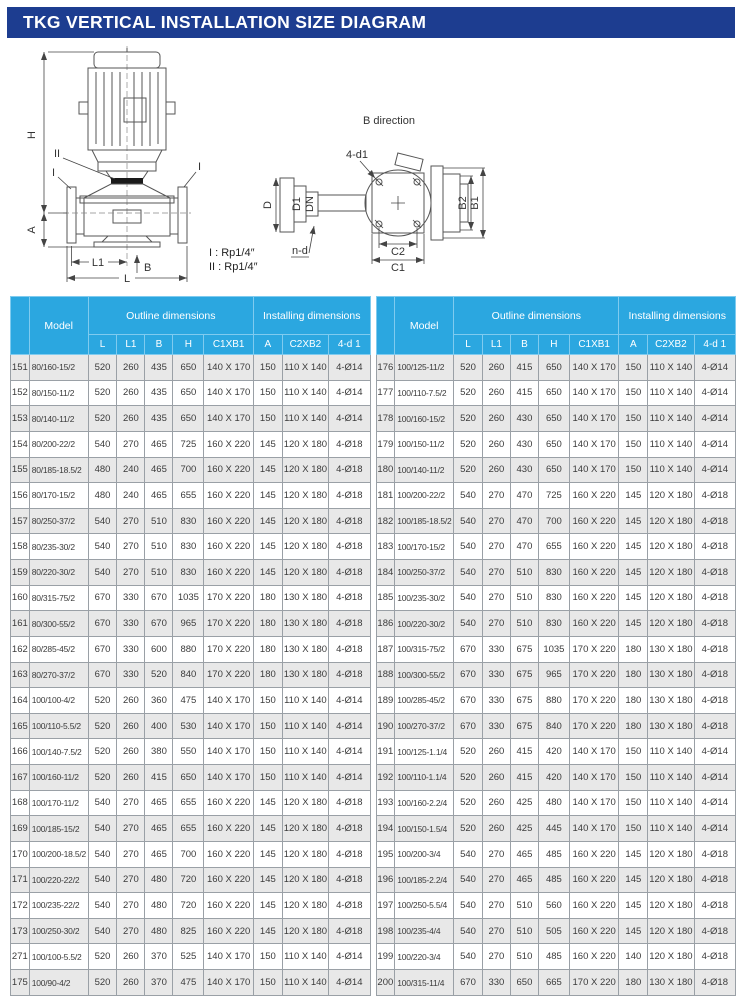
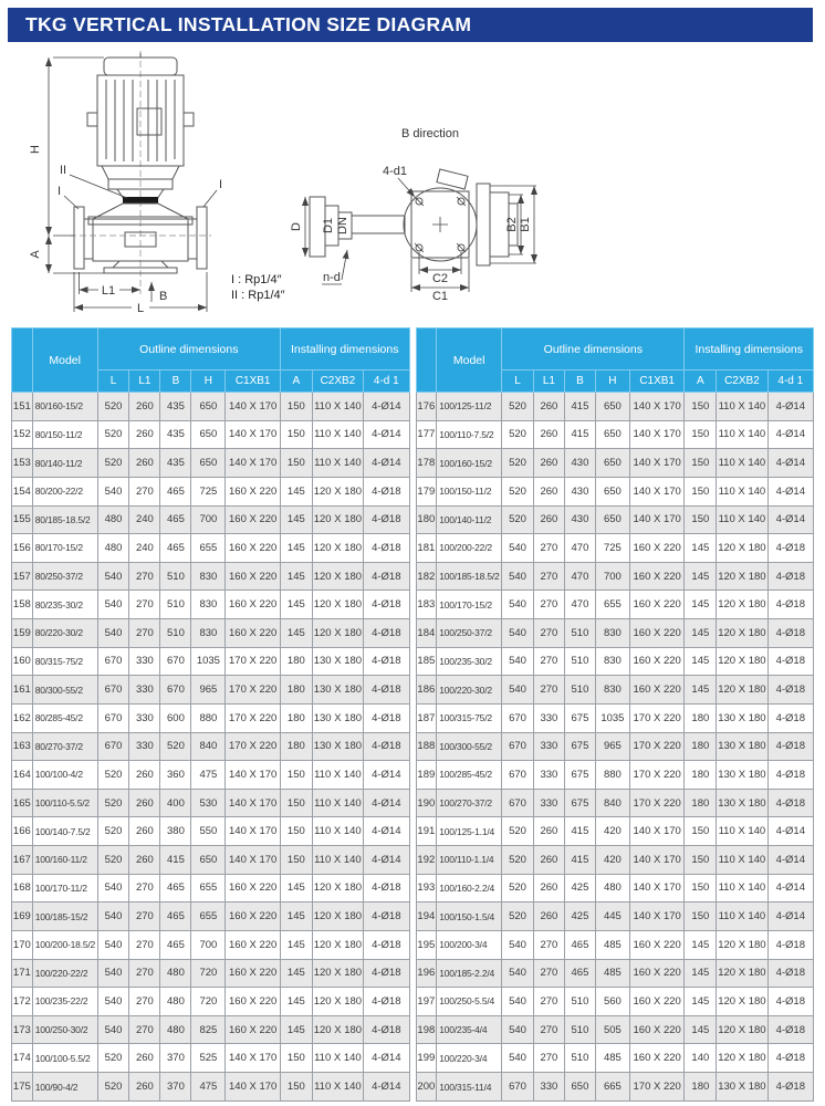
  TKG VERTICAL INSTALLATION SIZE DIAGRAM
  L1
  L
  B
  II
  I
  I
  B direction
  n-d
  4-d1
  C2
  C1
  I : Rp1/4″
  II : Rp1/4″
  	Model	Outline dimensions	Installing dimensions
  L	L1	B	H	C1XB1	A	C2XB2	4-d 1
  151	80/160-15/2	520	260	435	650	140 X 170	150	110 X 140	4-Ø14
  152	80/150-11/2	520	260	435	650	140 X 170	150	110 X 140	4-Ø14
  153	80/140-11/2	520	260	435	650	140 X 170	150	110 X 140	4-Ø14
  154	80/200-22/2	540	270	465	725	160 X 220	145	120 X 180	4-Ø18
  155	80/185-18.5/2	480	240	465	700	160 X 220	145	120 X 180	4-Ø18
  156	80/170-15/2	480	240	465	655	160 X 220	145	120 X 180	4-Ø18
  157	80/250-37/2	540	270	510	830	160 X 220	145	120 X 180	4-Ø18
  158	80/235-30/2	540	270	510	830	160 X 220	145	120 X 180	4-Ø18
  159	80/220-30/2	540	270	510	830	160 X 220	145	120 X 180	4-Ø18
  160	80/315-75/2	670	330	670	1035	170 X 220	180	130 X 180	4-Ø18
  161	80/300-55/2	670	330	670	965	170 X 220	180	130 X 180	4-Ø18
  162	80/285-45/2	670	330	600	880	170 X 220	180	130 X 180	4-Ø18
  163	80/270-37/2	670	330	520	840	170 X 220	180	130 X 180	4-Ø18
  164	100/100-4/2	520	260	360	475	140 X 170	150	110 X 140	4-Ø14
  165	100/110-5.5/2	520	260	400	530	140 X 170	150	110 X 140	4-Ø14
  166	100/140-7.5/2	520	260	380	550	140 X 170	150	110 X 140	4-Ø14
  167	100/160-11/2	520	260	415	650	140 X 170	150	110 X 140	4-Ø14
  168	100/170-11/2	540	270	465	655	160 X 220	145	120 X 180	4-Ø18
  169	100/185-15/2	540	270	465	655	160 X 220	145	120 X 180	4-Ø18
  170	100/200-18.5/2	540	270	465	700	160 X 220	145	120 X 180	4-Ø18
  171	100/220-22/2	540	270	480	720	160 X 220	145	120 X 180	4-Ø18
  172	100/235-22/2	540	270	480	720	160 X 220	145	120 X 180	4-Ø18
  173	100/250-30/2	540	270	480	825	160 X 220	145	120 X 180	4-Ø18
- 271	100/100-5.5/2	520	260	370	525	140 X 170	150	110 X 140	4-Ø14
+ 174	100/100-5.5/2	520	260	370	525	140 X 170	150	110 X 140	4-Ø14
  175	100/90-4/2	520	260	370	475	140 X 170	150	110 X 140	4-Ø14
  	Model	Outline dimensions	Installing dimensions
  L	L1	B	H	C1XB1	A	C2XB2	4-d 1
  176	100/125-11/2	520	260	415	650	140 X 170	150	110 X 140	4-Ø14
  177	100/110-7.5/2	520	260	415	650	140 X 170	150	110 X 140	4-Ø14
  178	100/160-15/2	520	260	430	650	140 X 170	150	110 X 140	4-Ø14
  179	100/150-11/2	520	260	430	650	140 X 170	150	110 X 140	4-Ø14
  180	100/140-11/2	520	260	430	650	140 X 170	150	110 X 140	4-Ø14
  181	100/200-22/2	540	270	470	725	160 X 220	145	120 X 180	4-Ø18
  182	100/185-18.5/2	540	270	470	700	160 X 220	145	120 X 180	4-Ø18
  183	100/170-15/2	540	270	470	655	160 X 220	145	120 X 180	4-Ø18
  184	100/250-37/2	540	270	510	830	160 X 220	145	120 X 180	4-Ø18
  185	100/235-30/2	540	270	510	830	160 X 220	145	120 X 180	4-Ø18
  186	100/220-30/2	540	270	510	830	160 X 220	145	120 X 180	4-Ø18
  187	100/315-75/2	670	330	675	1035	170 X 220	180	130 X 180	4-Ø18
  188	100/300-55/2	670	330	675	965	170 X 220	180	130 X 180	4-Ø18
  189	100/285-45/2	670	330	675	880	170 X 220	180	130 X 180	4-Ø18
  190	100/270-37/2	670	330	675	840	170 X 220	180	130 X 180	4-Ø18
  191	100/125-1.1/4	520	260	415	420	140 X 170	150	110 X 140	4-Ø14
  192	100/110-1.1/4	520	260	415	420	140 X 170	150	110 X 140	4-Ø14
  193	100/160-2.2/4	520	260	425	480	140 X 170	150	110 X 140	4-Ø14
  194	100/150-1.5/4	520	260	425	445	140 X 170	150	110 X 140	4-Ø14
  195	100/200-3/4	540	270	465	485	160 X 220	145	120 X 180	4-Ø18
  196	100/185-2.2/4	540	270	465	485	160 X 220	145	120 X 180	4-Ø18
  197	100/250-5.5/4	540	270	510	560	160 X 220	145	120 X 180	4-Ø18
  198	100/235-4/4	540	270	510	505	160 X 220	145	120 X 180	4-Ø18
  199	100/220-3/4	540	270	510	485	160 X 220	140	120 X 180	4-Ø18
  200	100/315-11/4	670	330	650	665	170 X 220	180	130 X 180	4-Ø18
